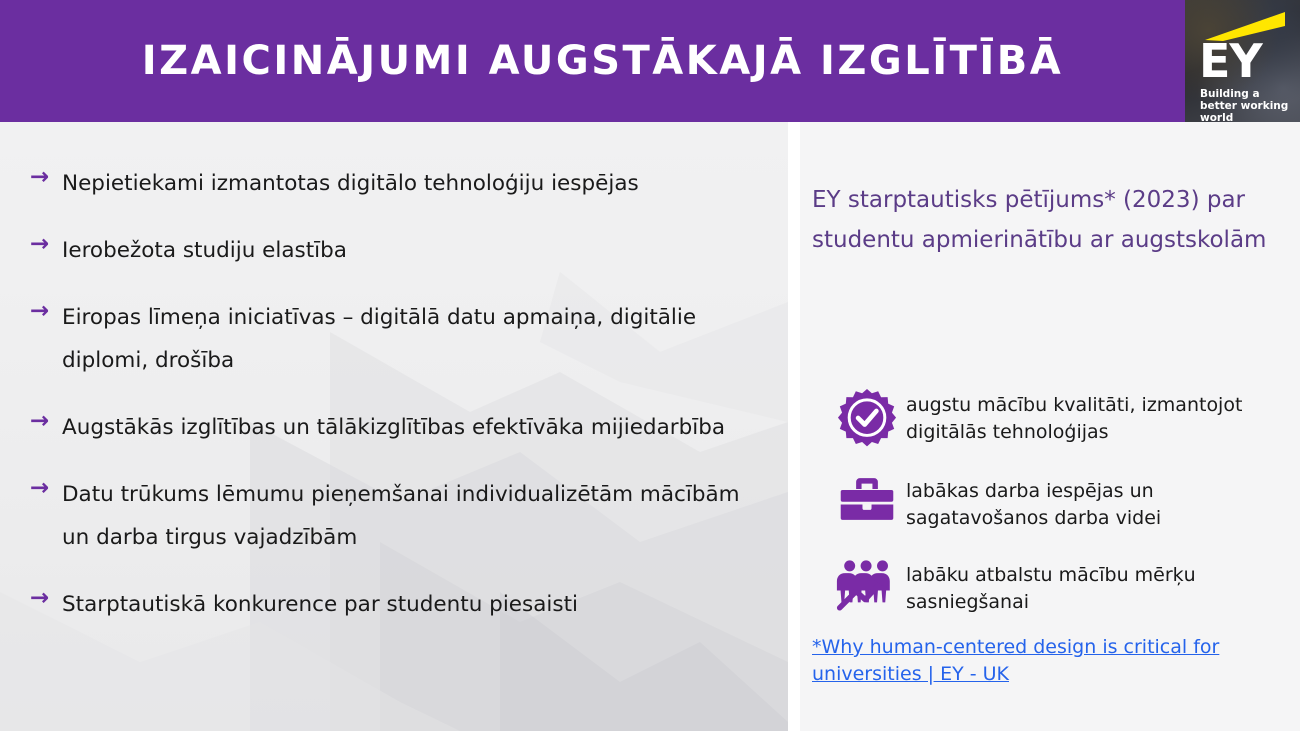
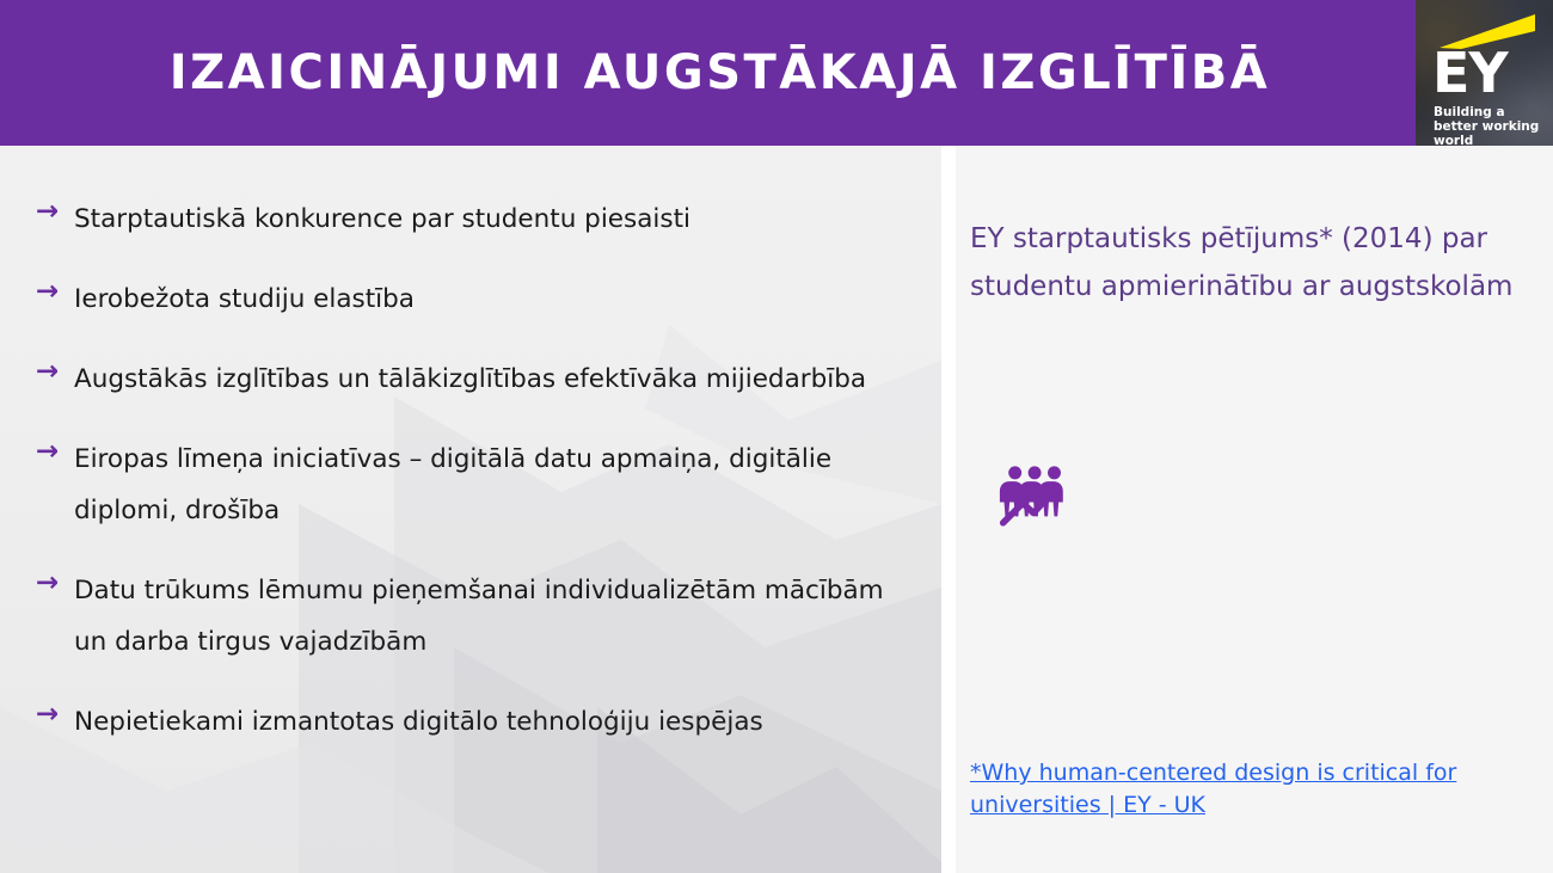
  IZAICINĀJUMI AUGSTĀKAJĀ IZGLĪTĪBĀ
  EY
  Building a better working world
  →
- Nepietiekami izmantotas digitālo tehnoloģiju iespējas
+ Starptautiskā konkurence par studentu piesaisti
  →
  Ierobežota studiju elastība
  →
- Eiropas līmeņa iniciatīvas – digitālā datu apmaiņa, digitālie diplomi, drošība
+ Augstākās izglītības un tālākizglītības efektīvāka mijiedarbība
  →
- Augstākās izglītības un tālākizglītības efektīvāka mijiedarbība
+ Eiropas līmeņa iniciatīvas – digitālā datu apmaiņa, digitālie diplomi, drošība
  →
  Datu trūkums lēmumu pieņemšanai individualizētām mācībām un darba tirgus vajadzībām
  →
- Starptautiskā konkurence par studentu piesaisti
+ Nepietiekami izmantotas digitālo tehnoloģiju iespējas
- EY starptautisks pētījums* (2023) par studentu apmierinātību ar augstskolām
+ EY starptautisks pētījums* (2014) par studentu apmierinātību ar augstskolām
- augstu mācību kvalitāti, izmantojot digitālās tehnoloģijas
- labākas darba iespējas un sagatavošanos darba videi
- labāku atbalstu mācību mērķu sasniegšanai
  *Why human-centered design is critical for universities | EY - UK
